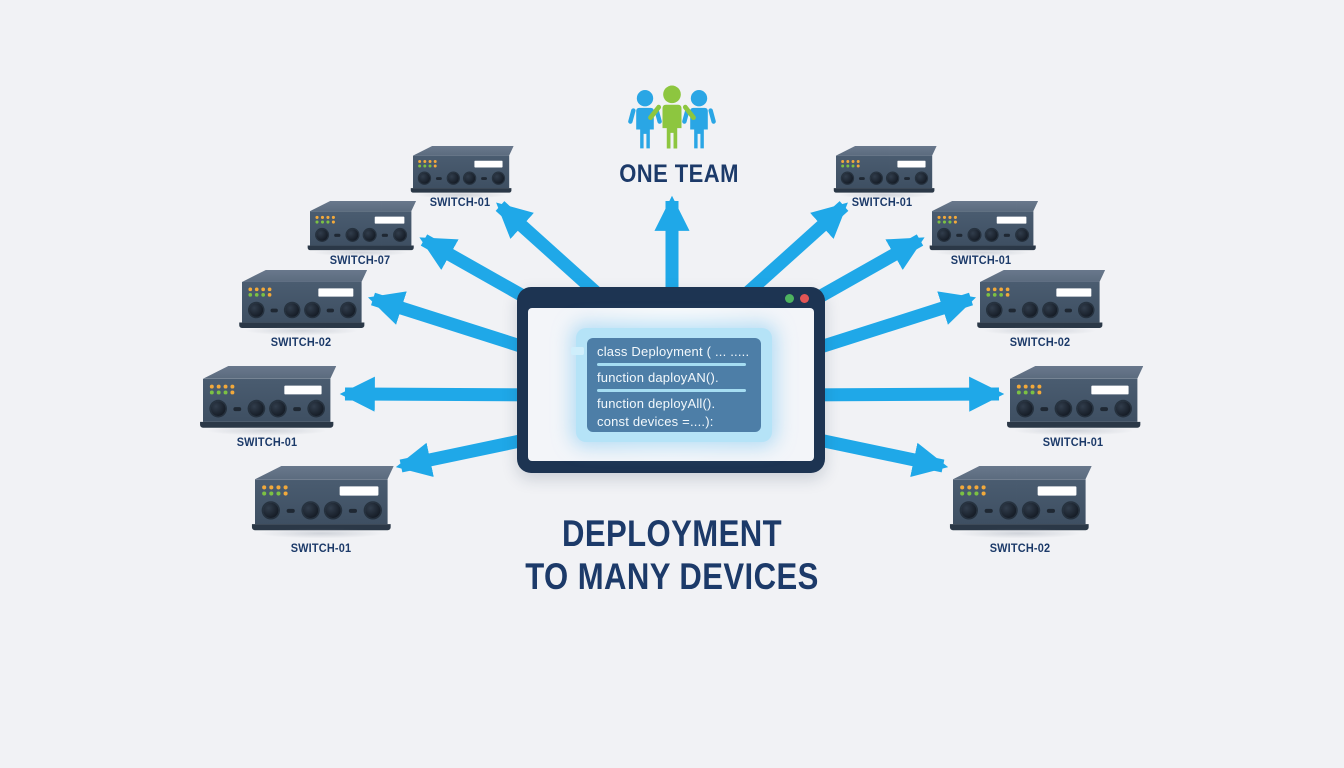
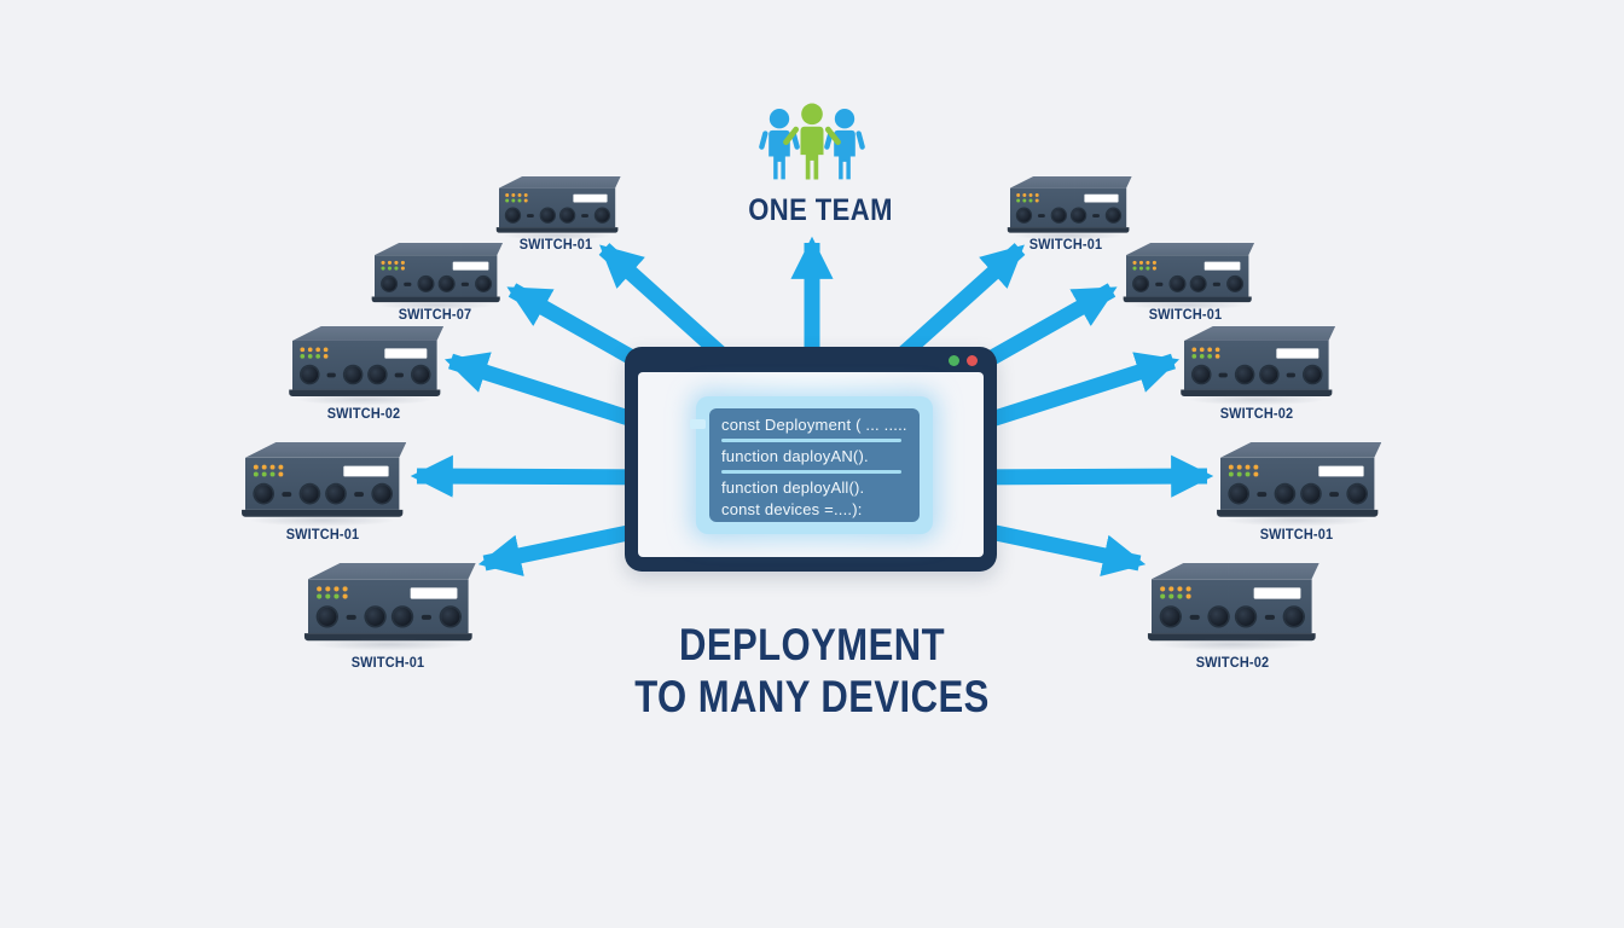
  ONE TEA
- class Deployment ( ... .....
+ const Deployment ( ... .....
  function daployAN().
  function deployAll().
  const devices =....):
  SWITCH-01
  SWITCH-07
  SWITCH-02
  SWITCH-01
  SWITCH-01
  SWITCH-01
  SWITCH-01
  SWITCH-02
  SWITCH-01
  SWITCH-02
  DEPLOYMENT
  TO MANY DEVICES
